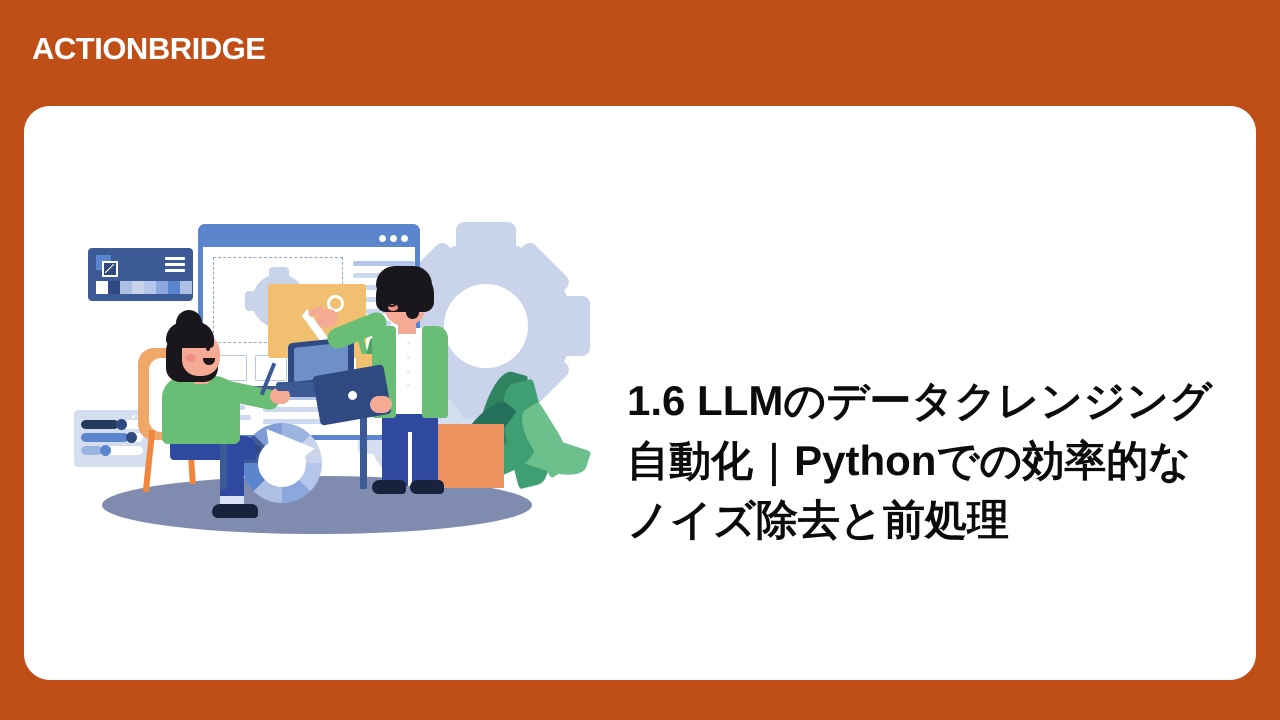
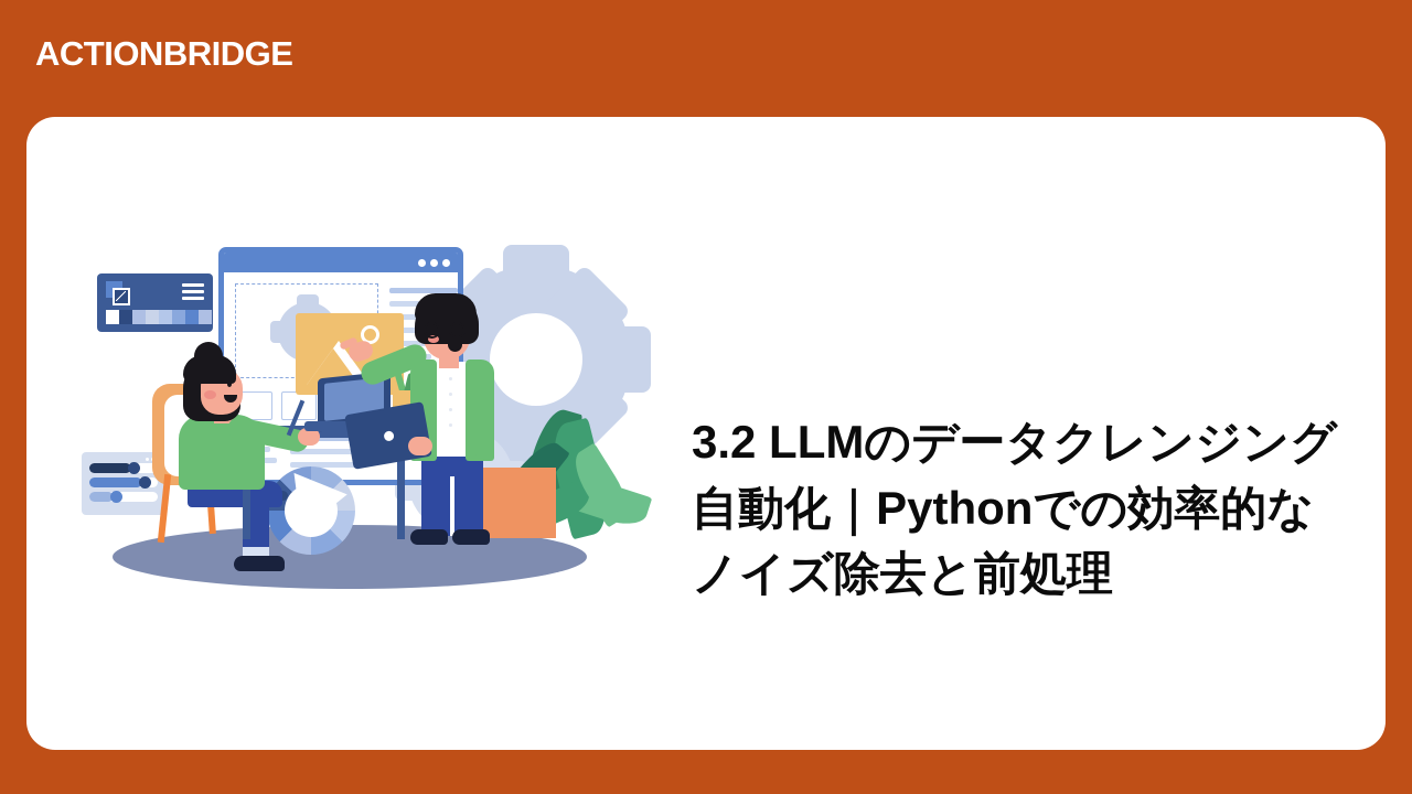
  ACTIONBRIDGE
- 1.6 LLMのデータクレンジング自動化｜Pythonでの効率的なノイズ除去と前処理
+ 3.2 LLMのデータクレンジング自動化｜Pythonでの効率的なノイズ除去と前処理
